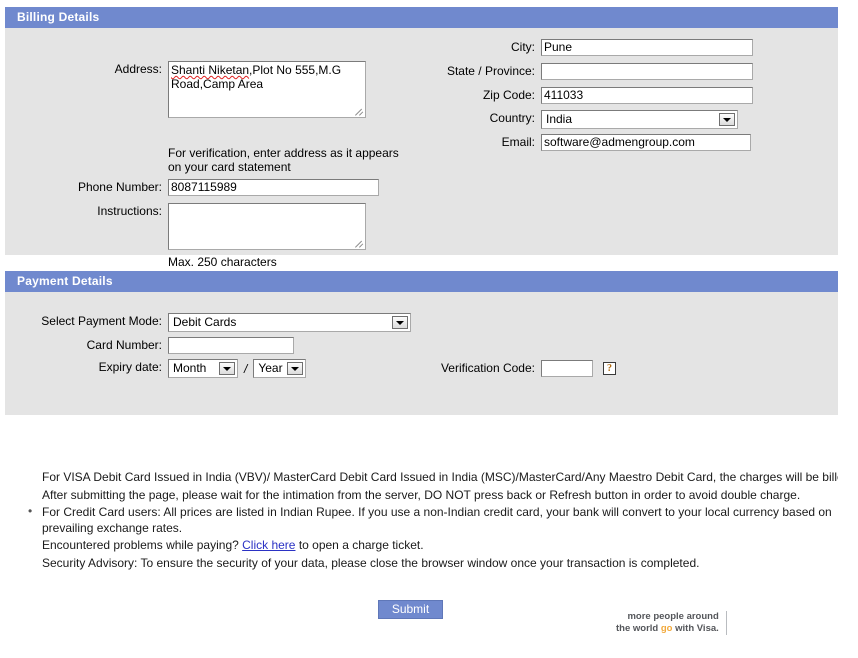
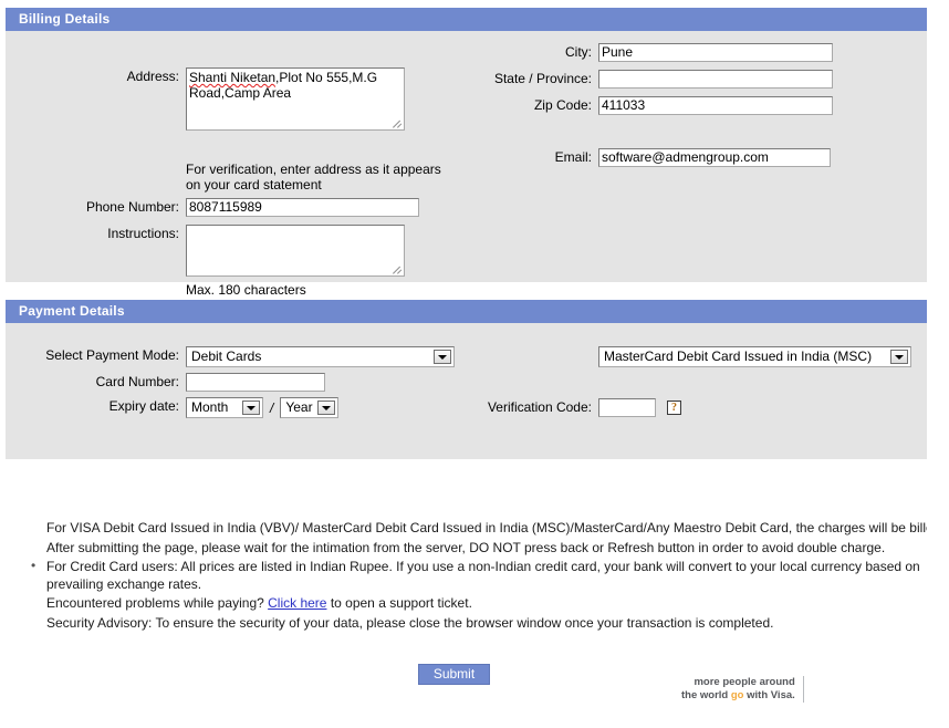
  Billing Details
  Address:
  Shanti Niketan,Plot No 555,M.G
  Road,Camp Area
  For verification, enter address as it appears
  on your card statement
  Phone Number:
  8087115989
  Instructions:
- Max. 250 characters
+ Max. 180 characters
  City:
  Pune
  State / Province:
  Zip Code:
  411033
- Country:
- India
  Email:
  software@admengroup.com
  Payment Details
  Select Payment Mode:
  Debit Cards
+ MasterCard Debit Card Issued in India (MSC)
  Card Number:
  Expiry date:
  Month
  /
  Year
  Verification Code:
  ?
  For VISA Debit Card Issued in India (VBV)/ MasterCard Debit Card Issued in India (MSC)/MasterCard/Any Maestro Debit Card, the charges will be bill
  After submitting the page, please wait for the intimation from the server, DO NOT press back or Refresh button in order to avoid double charge.
  For Credit Card users: All prices are listed in Indian Rupee. If you use a non-Indian credit card, your bank will convert to your local currency based on prevailing exchange rates.
- Encountered problems while paying? Click here to open a charge ticket.
+ Encountered problems while paying? Click here to open a support ticket.
  Security Advisory: To ensure the security of your data, please close the browser window once your transaction is completed.
  Submit
  more people around
  the world go with Visa.
